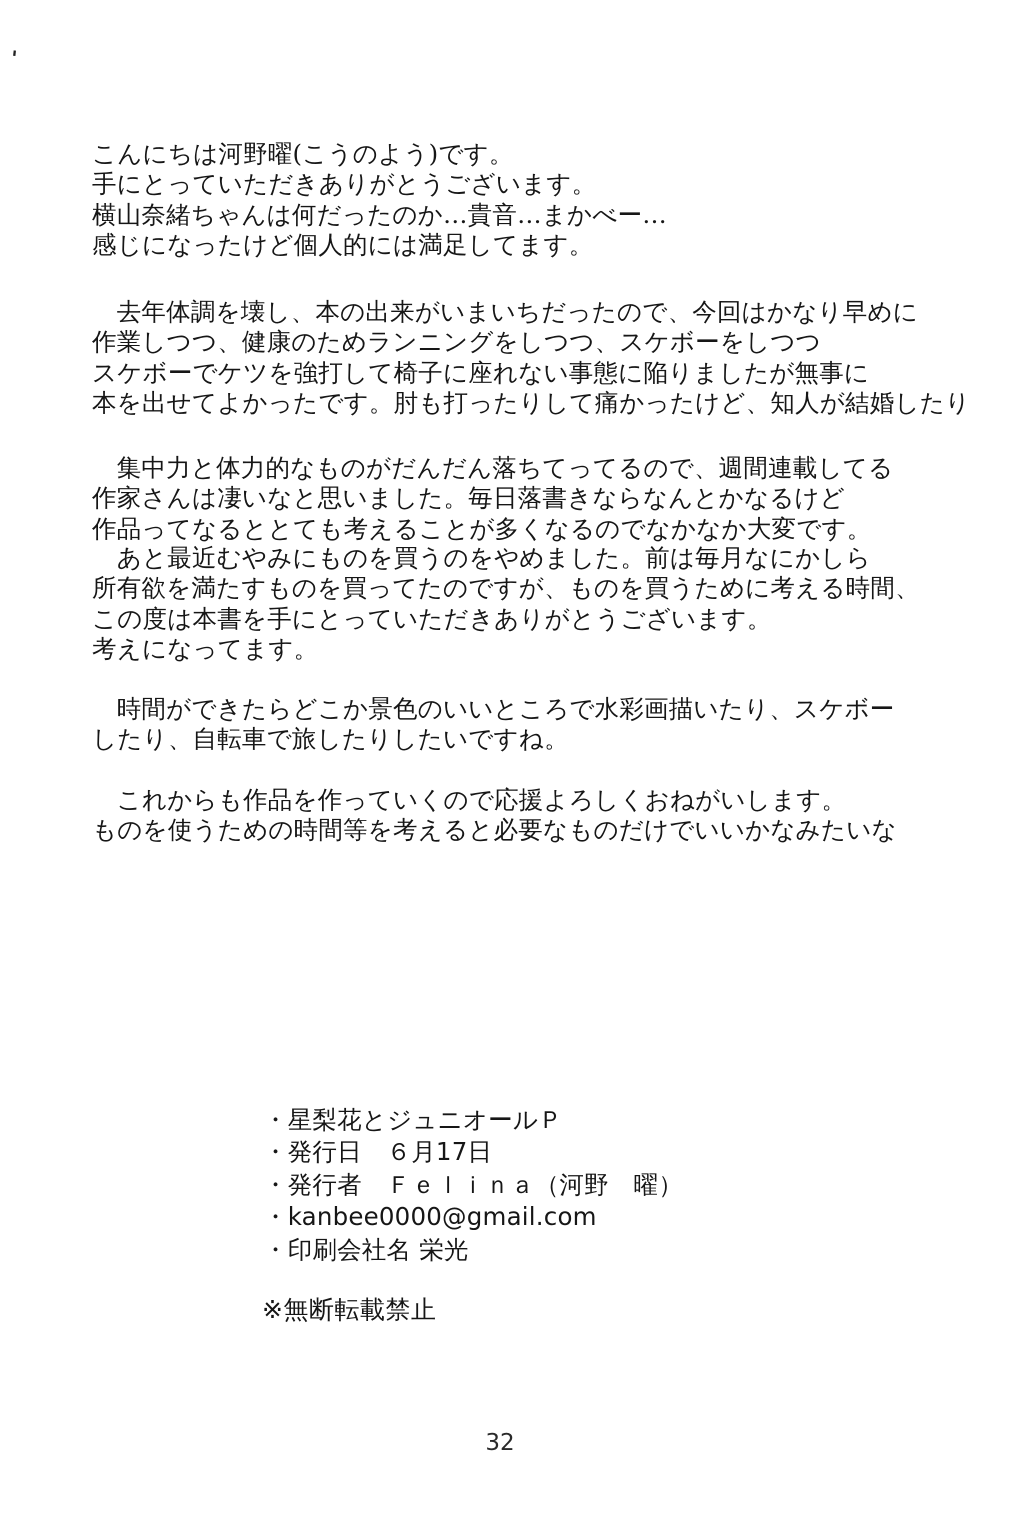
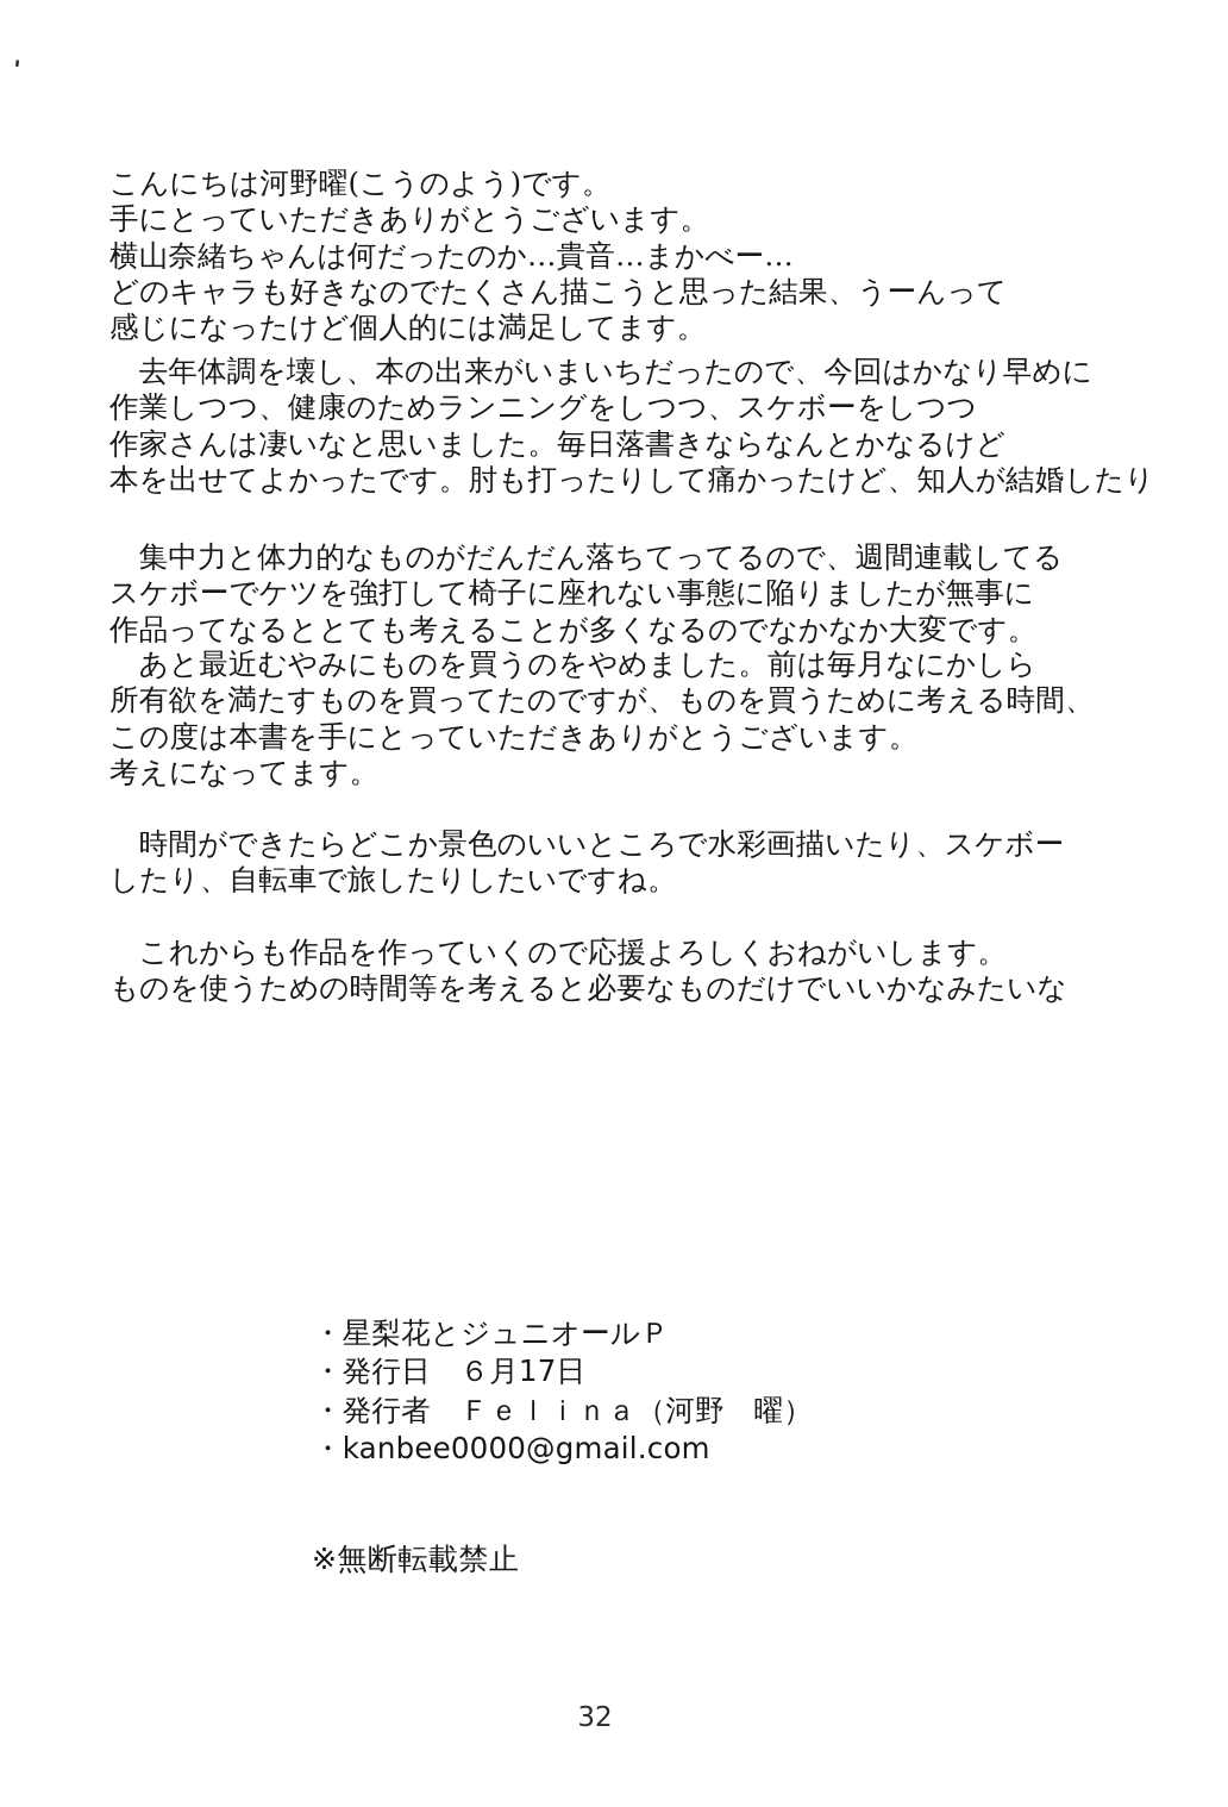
  こんにちは河野曜(こうのよう)です。
  手にとっていただきありがとうございます。
  横山奈緒ちゃんは何だったのか…貴音…まかべー…
+ どのキャラも好きなのでたくさん描こうと思った結果、うーんって
  感じになったけど個人的には満足してます。
  去年体調を壊し、本の出来がいまいちだったので、今回はかなり早めに
  作業しつつ、健康のためランニングをしつつ、スケボーをしつつ
- スケボーでケツを強打して椅子に座れない事態に陥りましたが無事に
+ 作家さんは凄いなと思いました。毎日落書きならなんとかなるけど
  本を出せてよかったです。肘も打ったりして痛かったけど、知人が結婚したり
  集中力と体力的なものがだんだん落ちてってるので、週間連載してる
- 作家さんは凄いなと思いました。毎日落書きならなんとかなるけど
+ スケボーでケツを強打して椅子に座れない事態に陥りましたが無事に
  作品ってなるととても考えることが多くなるのでなかなか大変です。
  あと最近むやみにものを買うのをやめました。前は毎月なにかしら
  所有欲を満たすものを買ってたのですが、ものを買うために考える時間、
  この度は本書を手にとっていただきありがとうございます。
  考えになってます。
  時間ができたらどこか景色のいいところで水彩画描いたり、スケボー
  したり、自転車で旅したりしたいですね。
  これからも作品を作っていくので応援よろしくおねがいします。
  ものを使うための時間等を考えると必要なものだけでいいかなみたいな
  ・星梨花とジュニオールＰ
  ・発行日 ６月17日
  ・発行者 Ｆｅｌｉｎａ（河野 曜）
  ・kanbee0000@gmail.com
- ・印刷会社名 栄光
  ※無断転載禁止
  32
